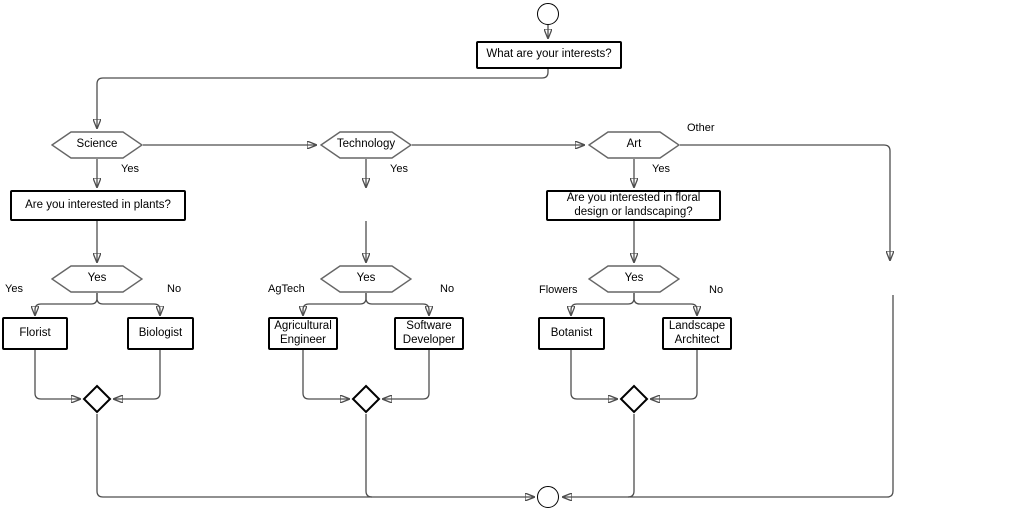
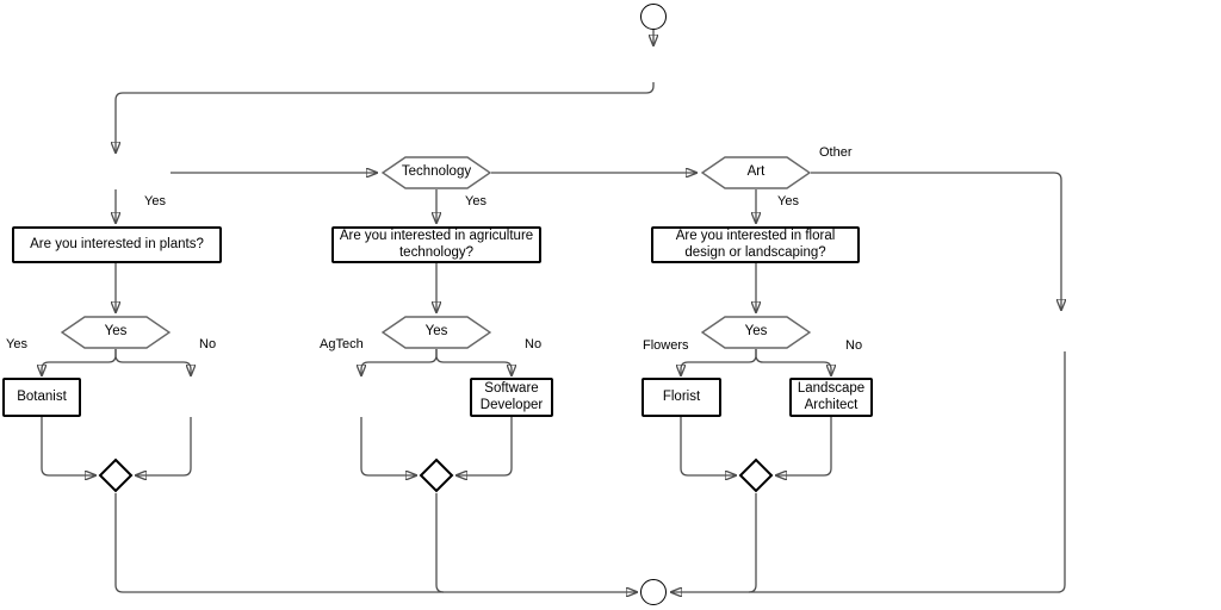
- What are your interests?
- Science
  Technology
  Art
  Yes
  Yes
  Yes
  Other
  Are you interested in plants?
+ Are you interested in agriculture technology?
  Are you interested in floral design or landscaping?
  Yes
  Yes
  Yes
  Yes
  No
  AgTech
  No
  Flowers
  No
- Florist
+ Botanist
- Biologist
- Agricultural Engineer
  Software Developer
- Botanist
+ Florist
  Landscape Architect
